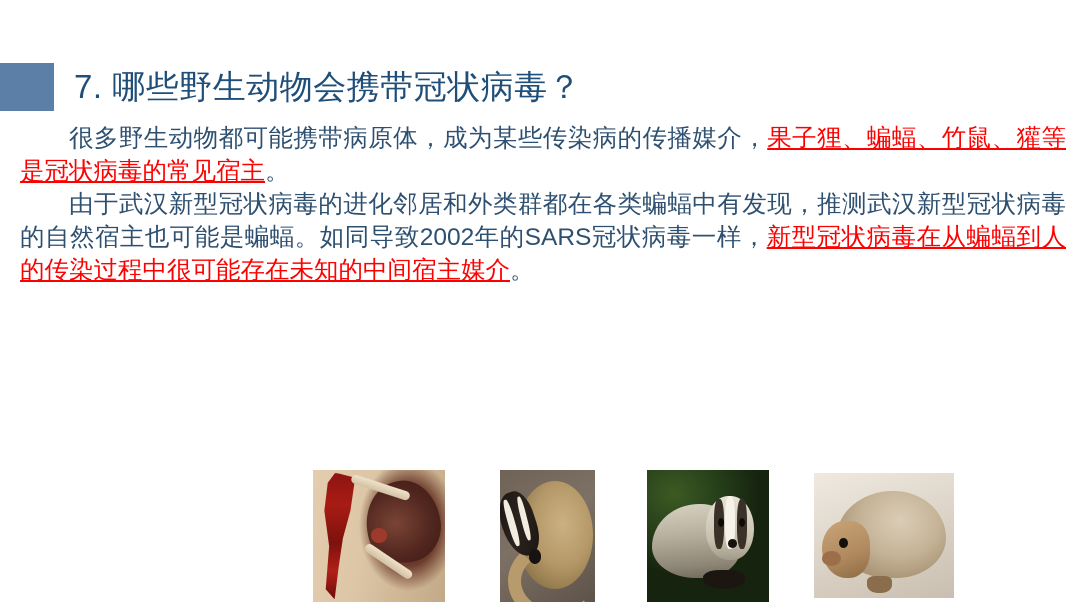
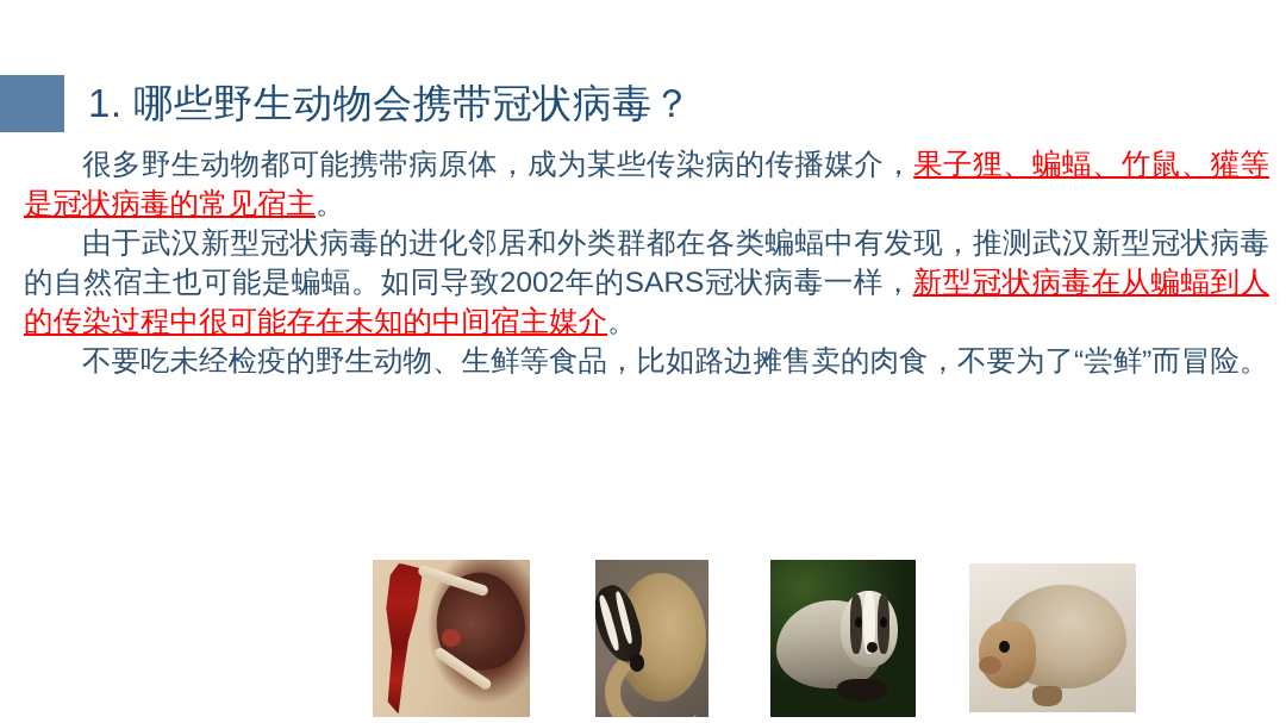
- 7. 哪些野生动物会携带冠状病毒？
+ 1. 哪些野生动物会携带冠状病毒？
  很多野生动物都可能携带病原体，成为某些传染病的传播媒介，果子狸、蝙蝠、竹鼠、獾等是冠状病毒的常见宿主。
  由于武汉新型冠状病毒的进化邻居和外类群都在各类蝙蝠中有发现，推测武汉新型冠状病毒的自然宿主也可能是蝙蝠。如同导致2002年的SARS冠状病毒一样，新型冠状病毒在从蝙蝠到人的传染过程中很可能存在未知的中间宿主媒介。
+ 不要吃未经检疫的野生动物、生鲜等食品，比如路边摊售卖的肉食，不要为了“尝鲜”而冒险。
